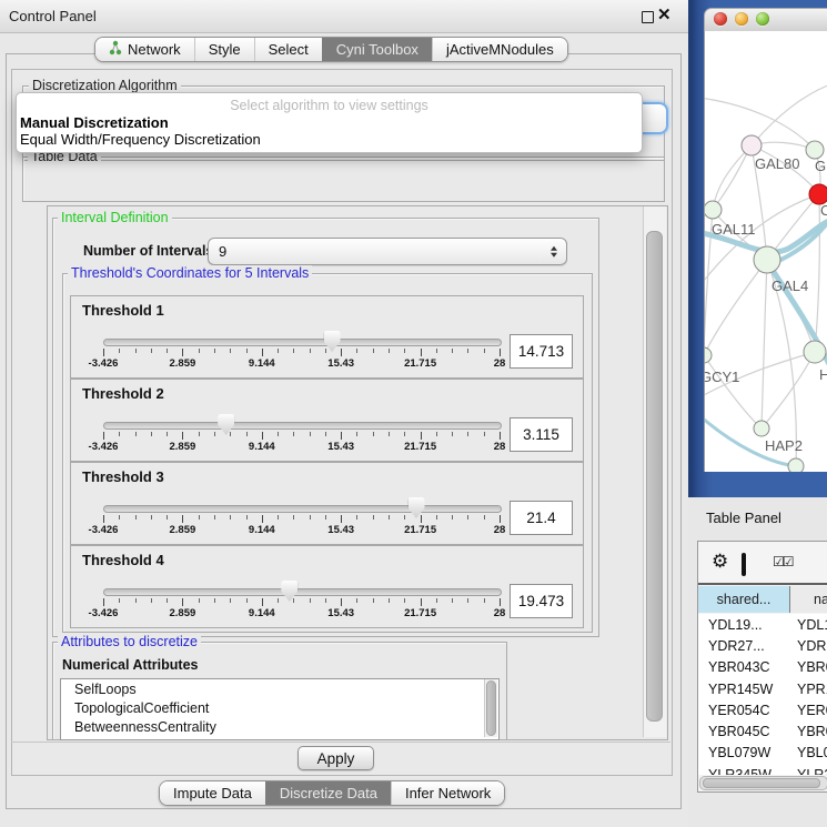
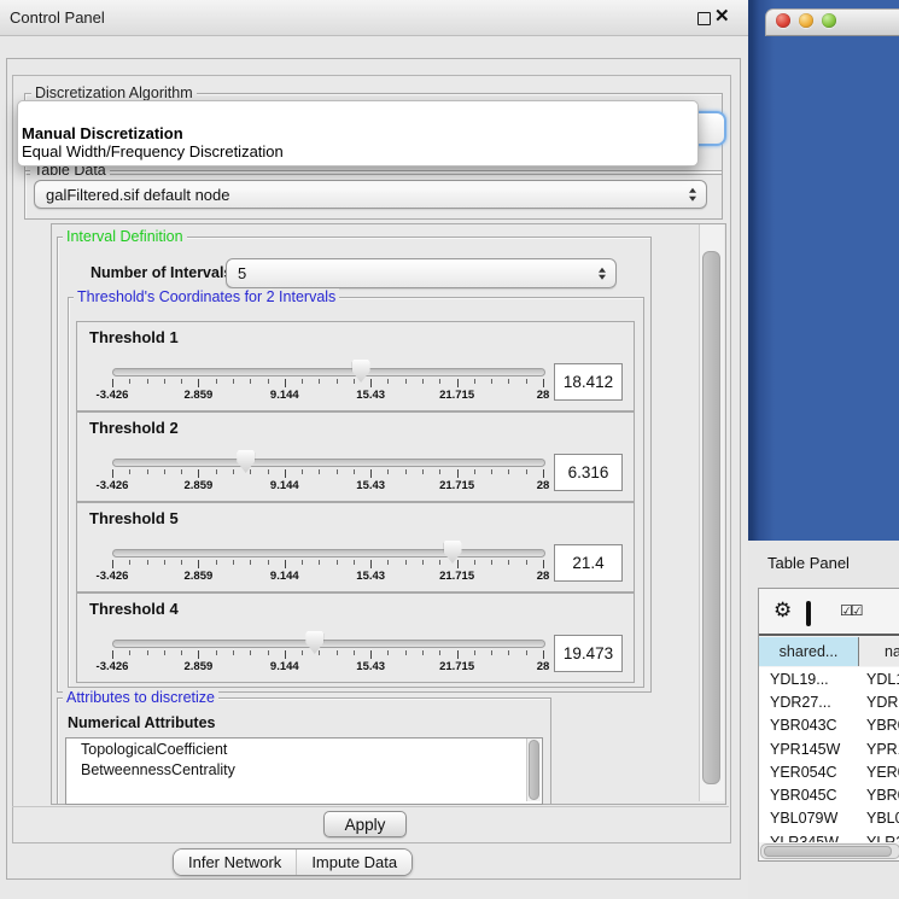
  Control Panel
  ✕
- Network
- Style
- Select
- Cyni Toolbox
- jActiveMNodules
  Discretization Algorithm
- Select algorithm to view settings
  Manual Discretization
  Equal Width/Frequency Discretization
  Table Data
+ galFiltered.sif default node
  Interval Definition
  Number of Interval
- 9
+ 5
- Threshold's Coordinates for 5 Intervals
+ Threshold's Coordinates for 2 Intervals
  Threshold 1
  -3.426
  2.859
  9.144
  15.43
  21.715
  28
- 14.713
+ 18.412
  Threshold 2
  -3.426
  2.859
  9.144
  15.43
  21.715
  28
- 3.115
+ 6.316
- Threshold 3
+ Threshold 5
  -3.426
  2.859
  9.144
  15.43
  21.715
  28
  21.4
  Threshold 4
  -3.426
  2.859
  9.144
  15.43
  21.715
  28
  19.473
  Attributes to discretize
  Numerical Attributes
- SelfLoops
  TopologicalCoefficient
  BetweennessCentrality
  Apply
- Impute Data
+ Infer Network
- Discretize Data
- Infer Network
+ Impute Data
- GAL80
- G
- C
- GAL11
- GAL4
- GCY1
- H
- HAP2
  Table Panel
  ⚙
  ☑☑
  shared...
  YDL19...
  YDL
  YDR27...
  YDR
  YBR043C
  YBR
  YPR145W
  YPR
  YER054C
  YER
  YBR045C
  YBR
  YBL079W
  YBL
  YLR345W
  YLR
